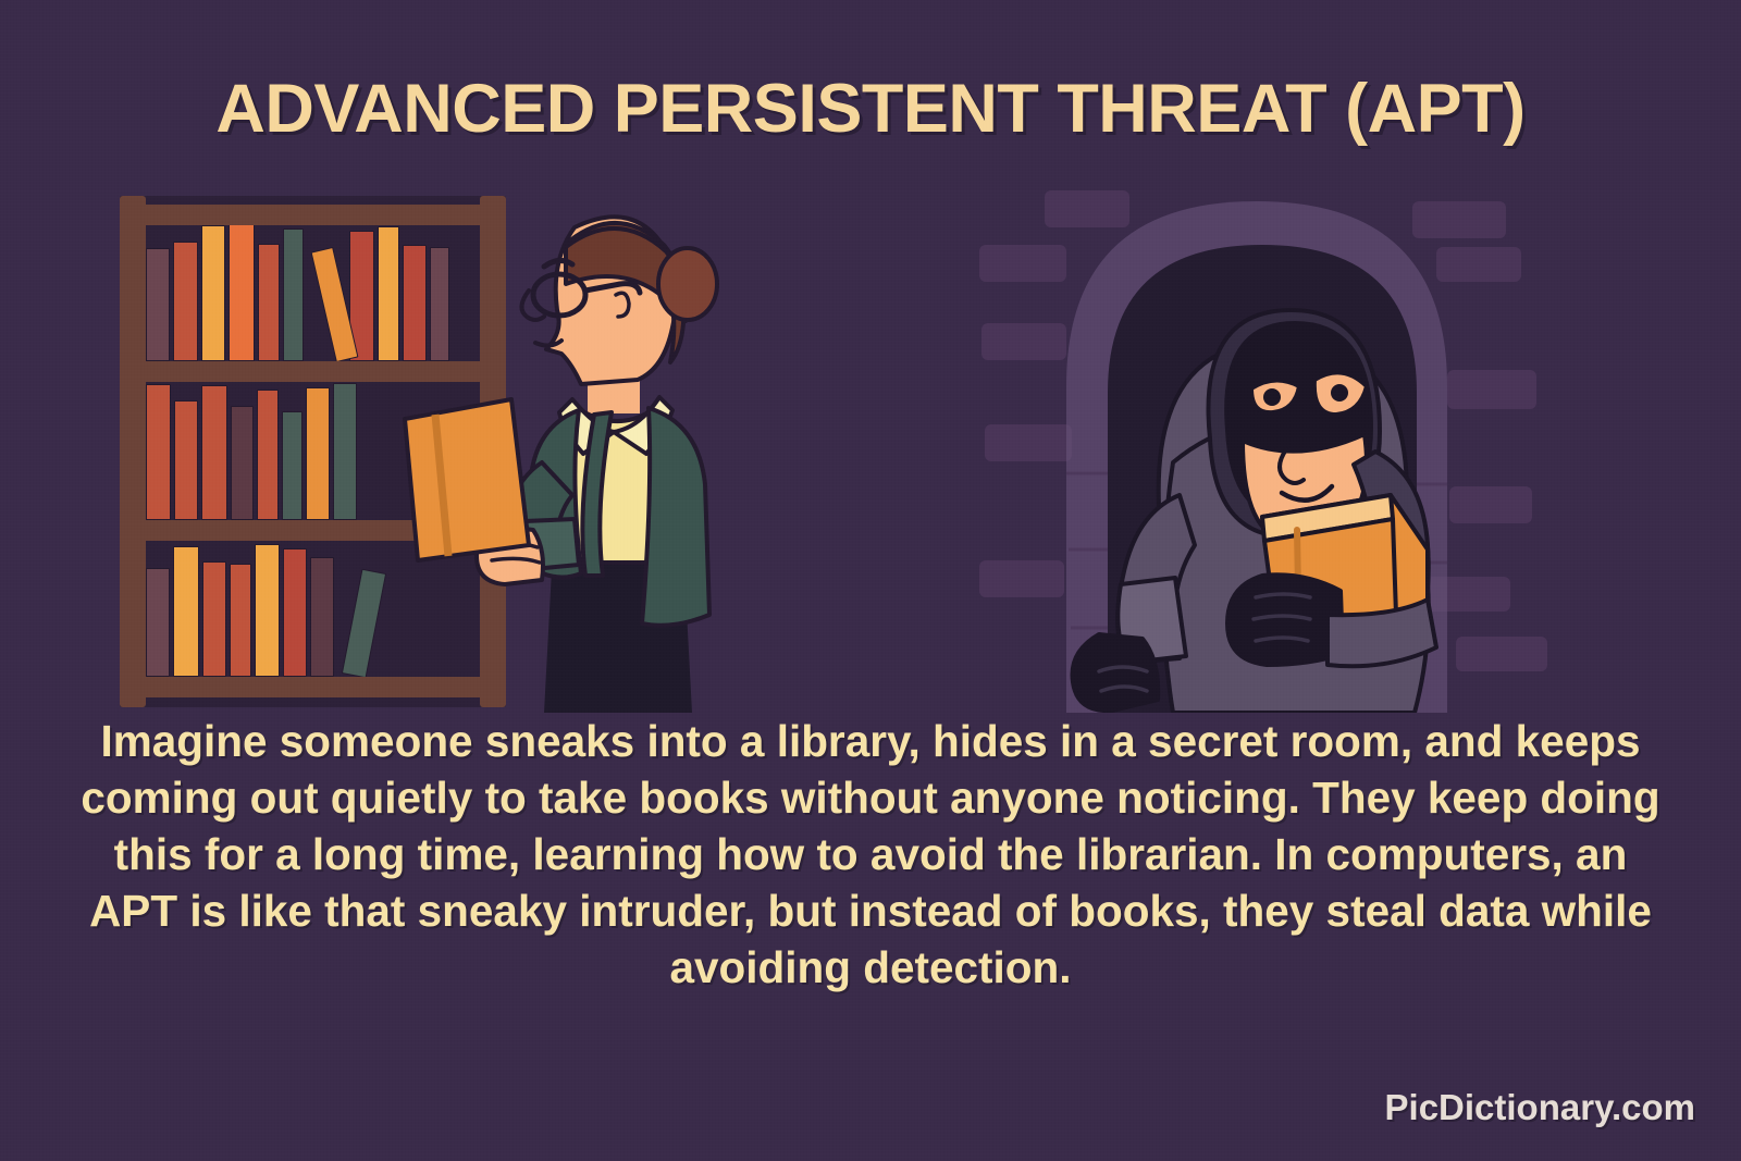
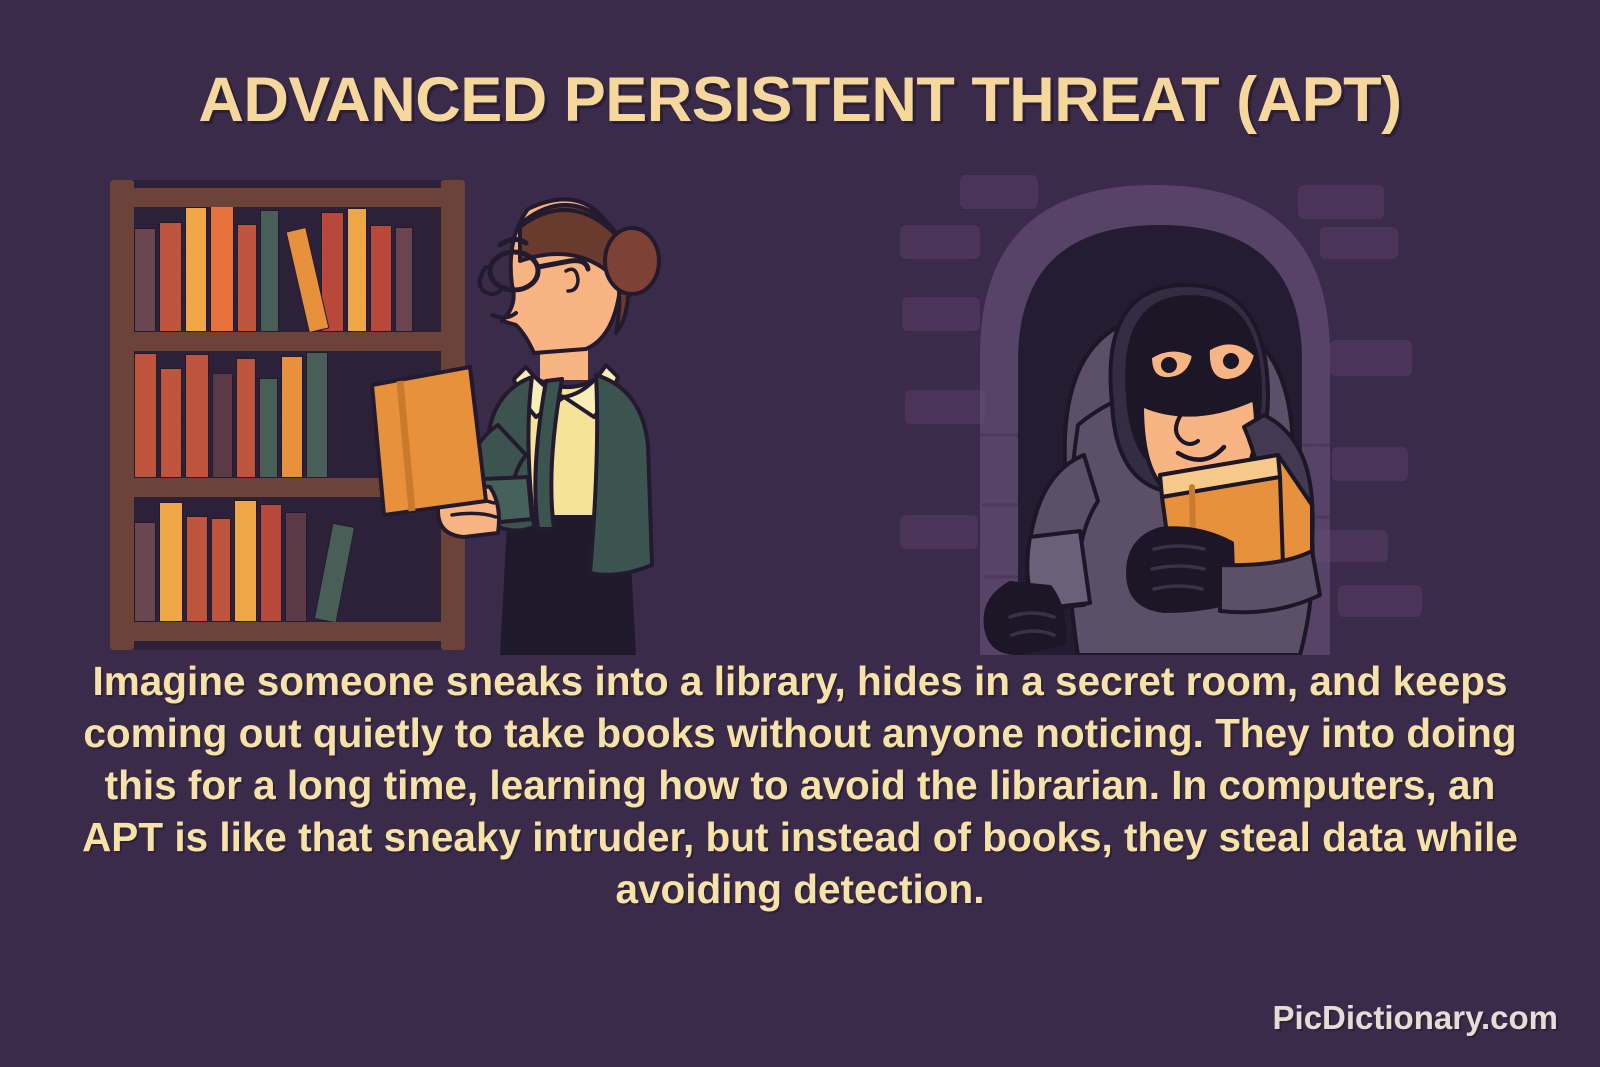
  ADVANCED PERSISTENT THREAT (APT)
- Imagine someone sneaks into a library, hides in a secret room, and keeps coming out quietly to take books without anyone noticing. They keep doing this for a long time, learning how to avoid the librarian. In computers, an APT is like that sneaky intruder, but instead of books, they steal data while avoiding detection.
+ Imagine someone sneaks into a library, hides in a secret room, and keeps coming out quietly to take books without anyone noticing. They into doing this for a long time, learning how to avoid the librarian. In computers, an APT is like that sneaky intruder, but instead of books, they steal data while avoiding detection.
  PicDictionary.com
